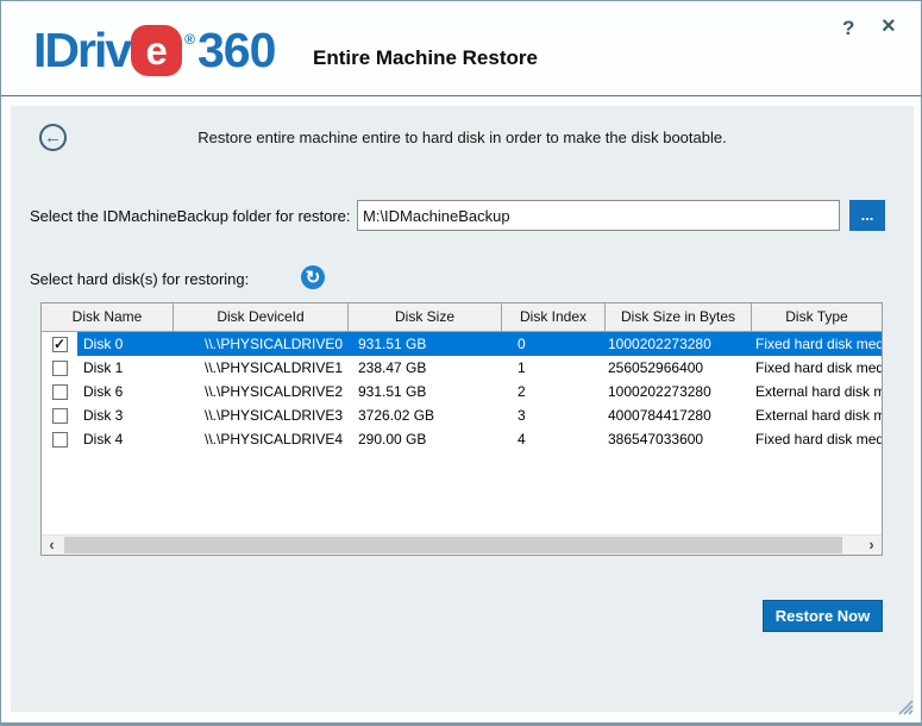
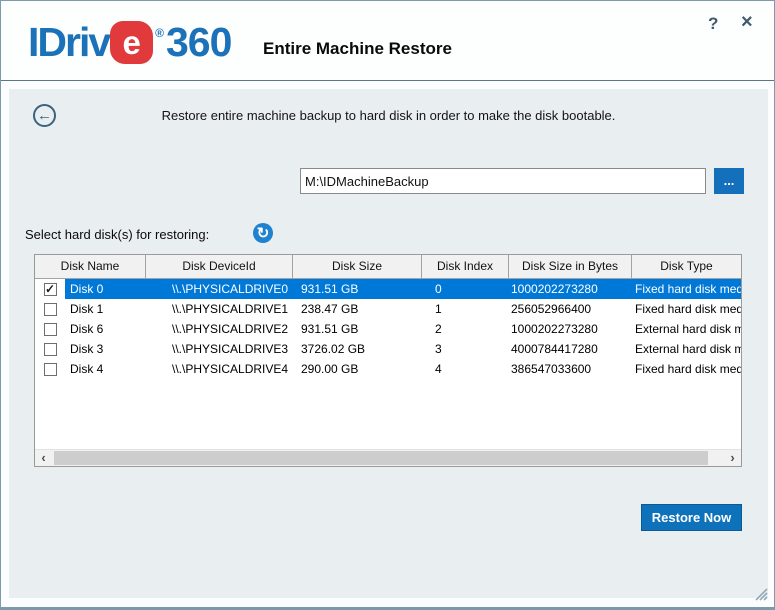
  IDriv
  e
  ®
  360
  Entire Machine Restore
  ?
  ×
  ←
- Restore entire machine entire to hard disk in order to make the disk bootable.
+ Restore entire machine backup to hard disk in order to make the disk bootable.
- Select the IDMachineBackup folder for restore:
  M:\IDMachineBackup
  ...
  Select hard disk(s) for restoring:
  ↻
  Disk Name
  Disk DeviceId
  Disk Size
  Disk Index
  Disk Size in Bytes
  Disk Type
  ✓
  Disk 0
  \\.\PHYSICALDRIVE0
  931.51 GB
  0
  1000202273280
  Fixed hard disk med
  Disk 1
  \\.\PHYSICALDRIVE1
  238.47 GB
  1
  256052966400
  Fixed hard disk med
  Disk 6
  \\.\PHYSICALDRIVE2
  931.51 GB
  2
  1000202273280
  External hard disk m
  Disk 3
  \\.\PHYSICALDRIVE3
  3726.02 GB
  3
  4000784417280
  External hard disk m
  Disk 4
  \\.\PHYSICALDRIVE4
  290.00 GB
  4
  386547033600
  Fixed hard disk med
  ‹
  ›
  Restore Now
